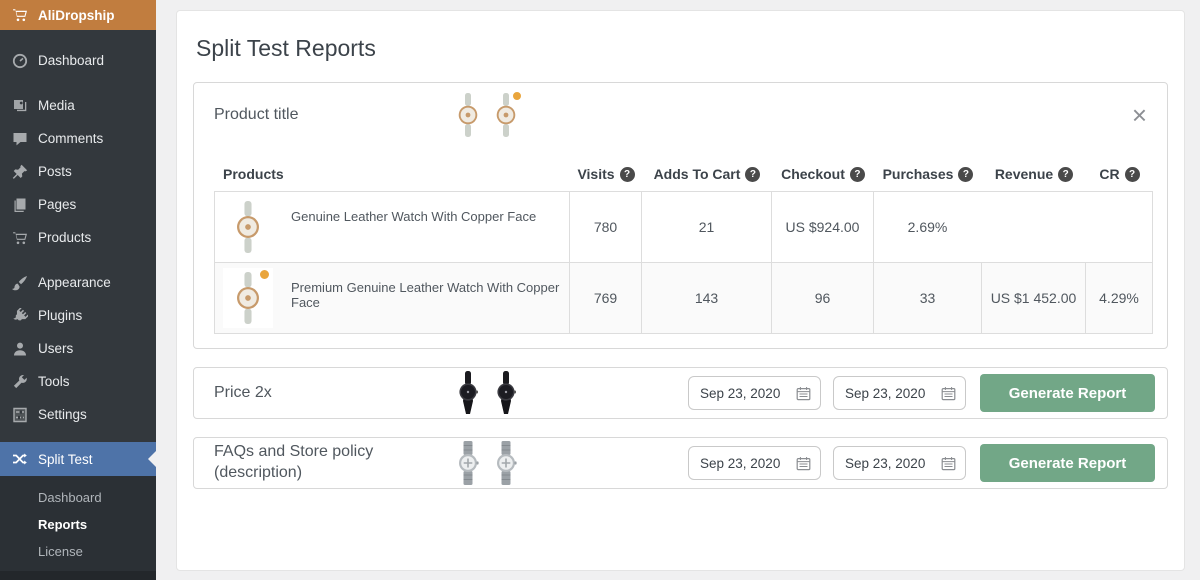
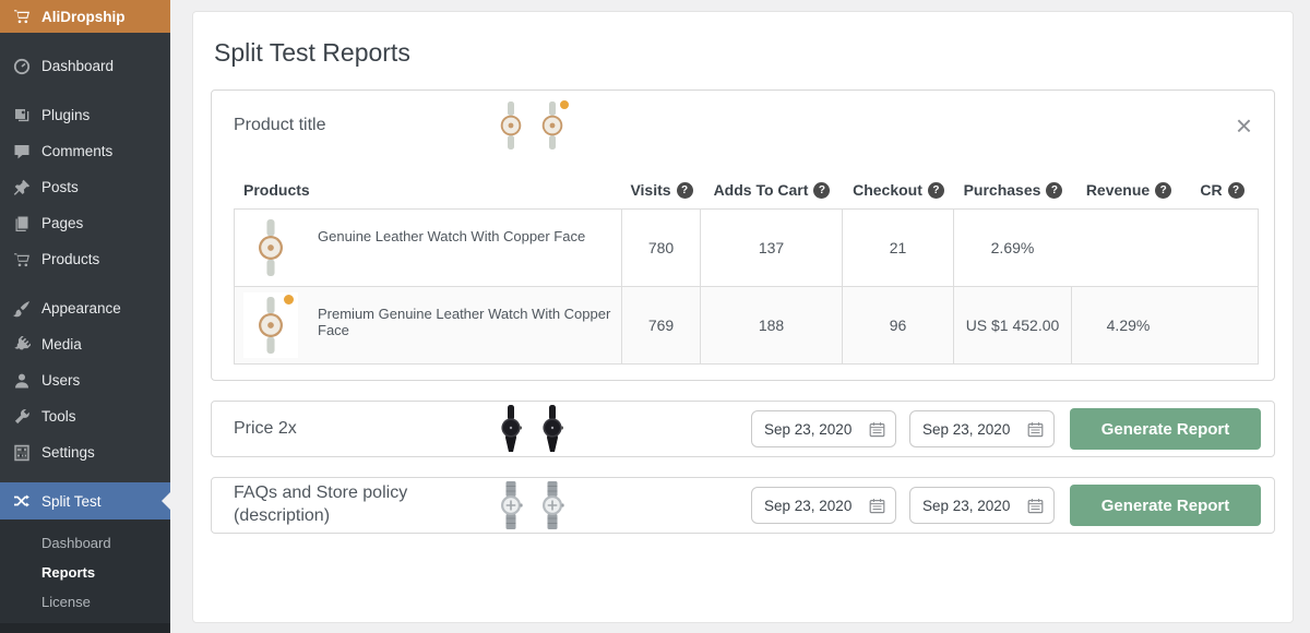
  AliDropship
  Dashboard
- Media
+ Plugins
  Comments
  Posts
  Pages
  Products
  Appearance
- Plugins
+ Media
  Users
  Tools
  Settings
  Split Test
  Dashboard
  Reports
  License
  Split Test Reports
  Product title
  ×
  Products
  Visits
  ?
  Adds To Cart
  ?
  Checkout
  ?
  Purchases
  ?
  Revenue
  ?
  CR
  ?
  Genuine Leather Watch With Copper Face
  780
+ 137
  21
- US $924.00
  2.69%
  Premium Genuine Leather Watch With Copper Face
  769
- 143
+ 188
  96
- 33
  US $1 452.00
  4.29%
  Price 2x
  Sep 23, 2020
  Sep 23, 2020
  Generate Report
  FAQs and Store policy (description)
  Sep 23, 2020
  Sep 23, 2020
  Generate Report
